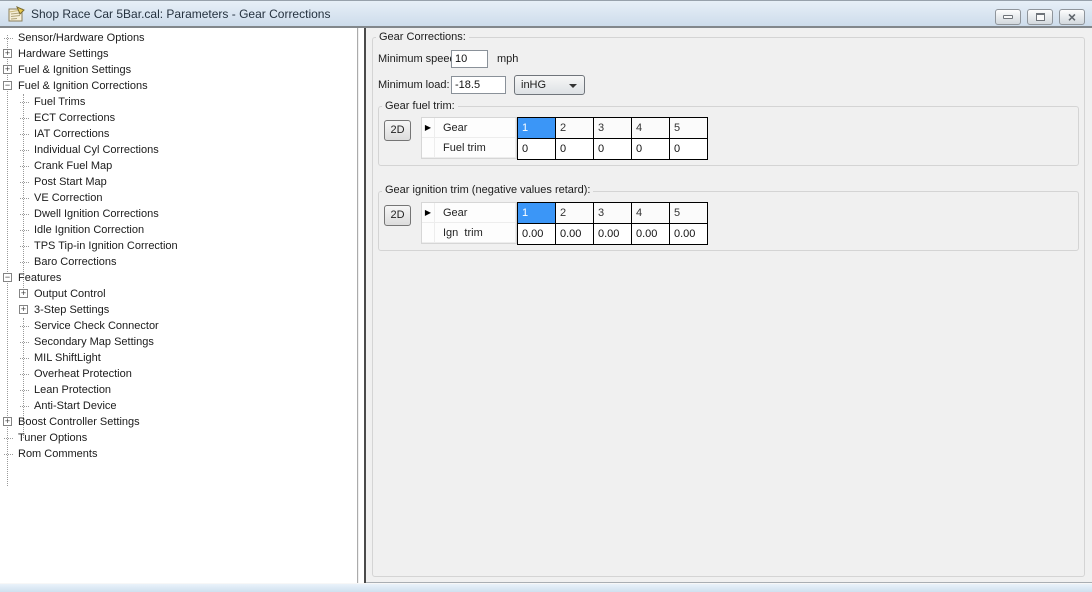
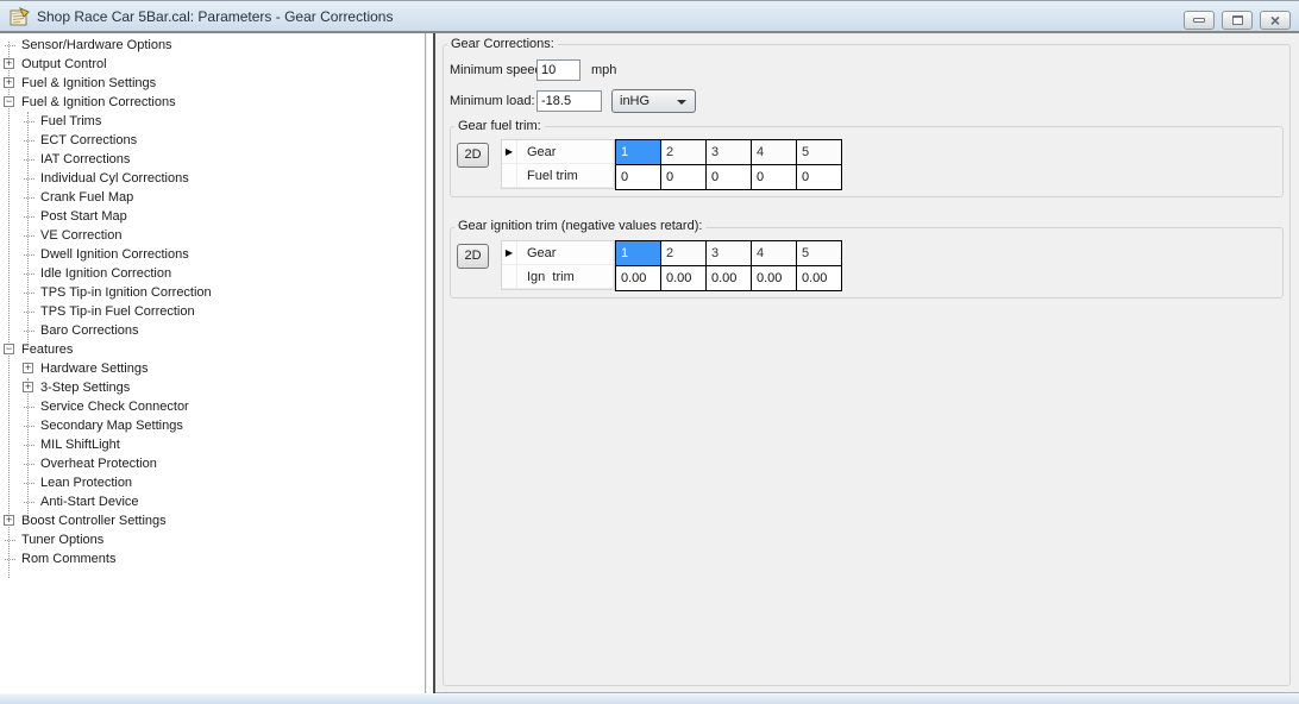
  Shop Race Car 5Bar.cal: Parameters - Gear Corrections
  ×
  Sensor/Hardware Options
  +
- Hardware Settings
+ Output Control
  +
  Fuel & Ignition Settings
  −
  Fuel & Ignition Corrections
  Fuel Trims
  ECT Corrections
  IAT Corrections
  Individual Cyl Corrections
  Crank Fuel Map
  Post Start Map
  VE Correction
  Dwell Ignition Corrections
  Idle Ignition Correction
  TPS Tip-in Ignition Correction
+ TPS Tip-in Fuel Correction
  Baro Corrections
  −
  Features
  +
- Output Control
+ Hardware Settings
  +
  3-Step Settings
  Service Check Connector
  Secondary Map Settings
  MIL ShiftLight
  Overheat Protection
  Lean Protection
  Anti-Start Device
  +
  Boost Controller Settings
  Tuner Options
  Rom Comments
  Gear Corrections:
  Minimum spee
  10
  mph
  Minimum load:
  -18.5
  inHG
  Gear fuel trim:
  2D
  ▶
  Gear
  Fuel trim
  1
  2
  3
  4
  5
  0
  0
  0
  0
  0
  Gear ignition trim (negative values retard):
  2D
  ▶
  Gear
  Ign trim
  1
  2
  3
  4
  5
  0.00
  0.00
  0.00
  0.00
  0.00
